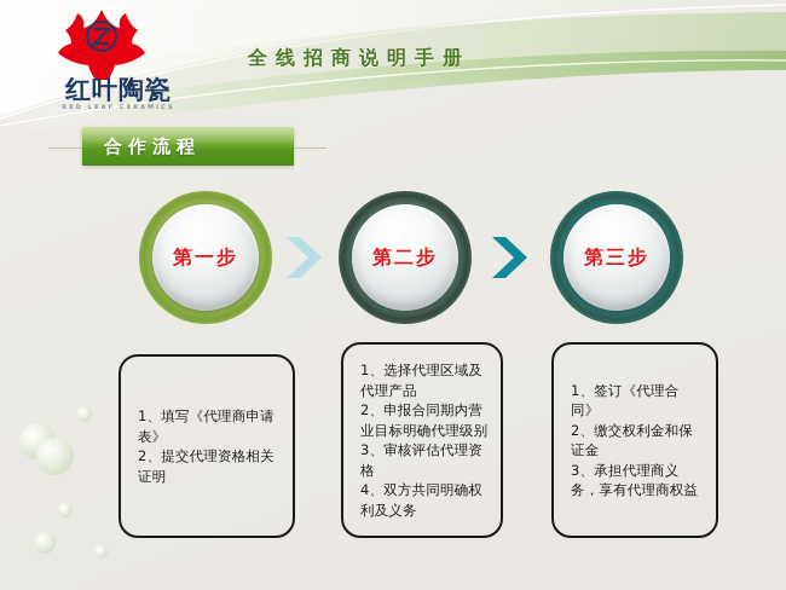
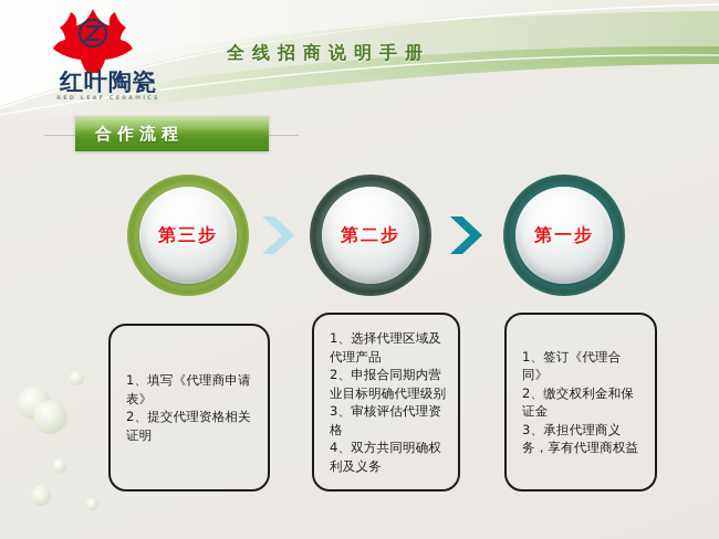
  红叶陶瓷
  全线招商说明手册
  合作流程
- 第一步
+ 第三步
  第二步
- 第三步
+ 第一步
  1、填写《代理商申请表》
  2、提交代理资格相关证明
  1、选择代理区域及代理产品
  2、申报合同期内营业目标明确代理级别
  3、审核评估代理资格
  4、双方共同明确权利及义务
  1、签订《代理合同》
  2、缴交权利金和保证金
  3、承担代理商义务，享有代理商权益
